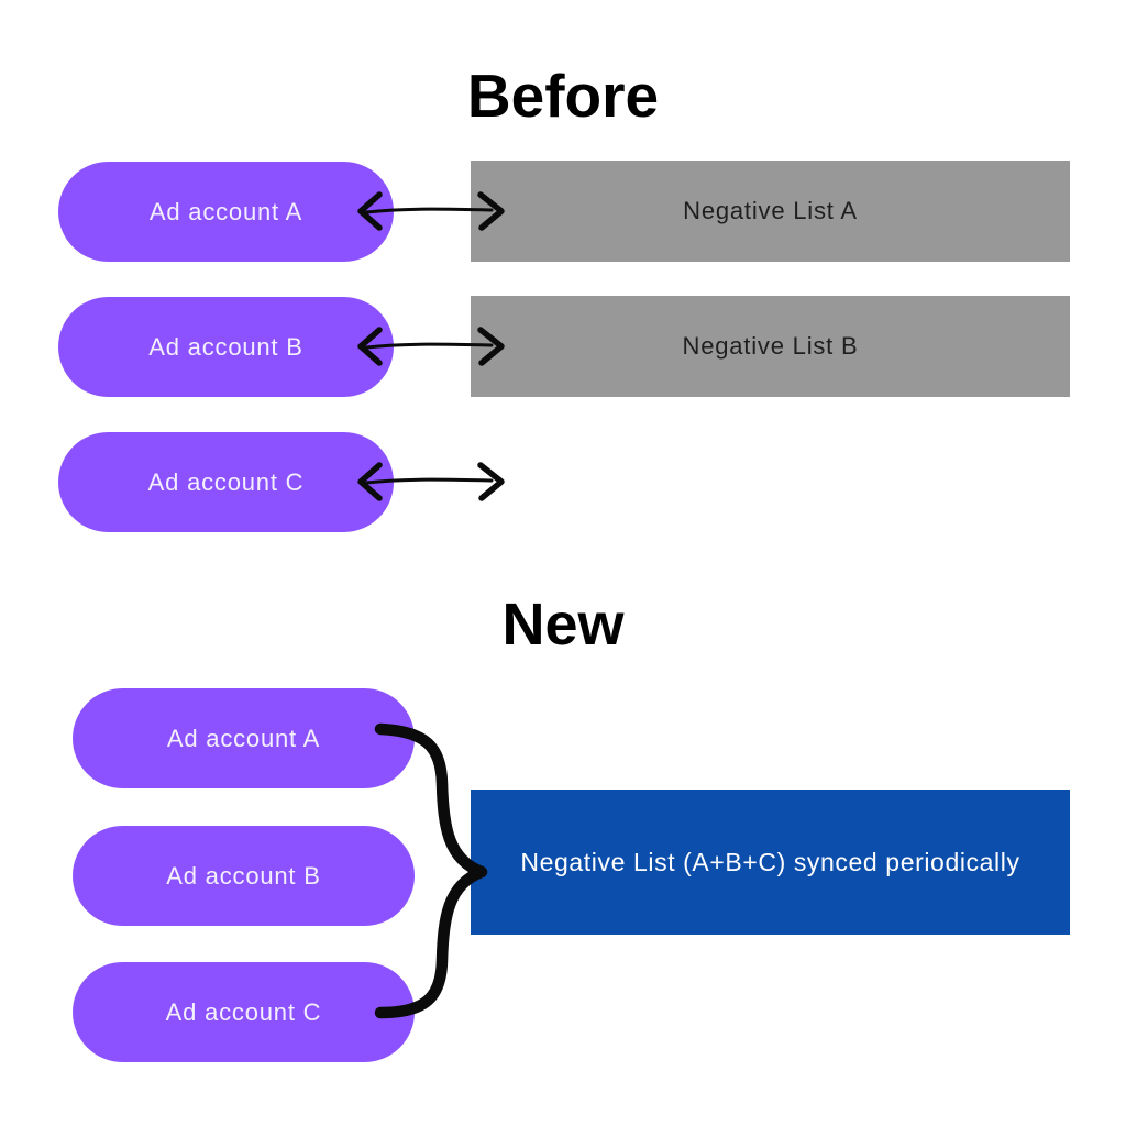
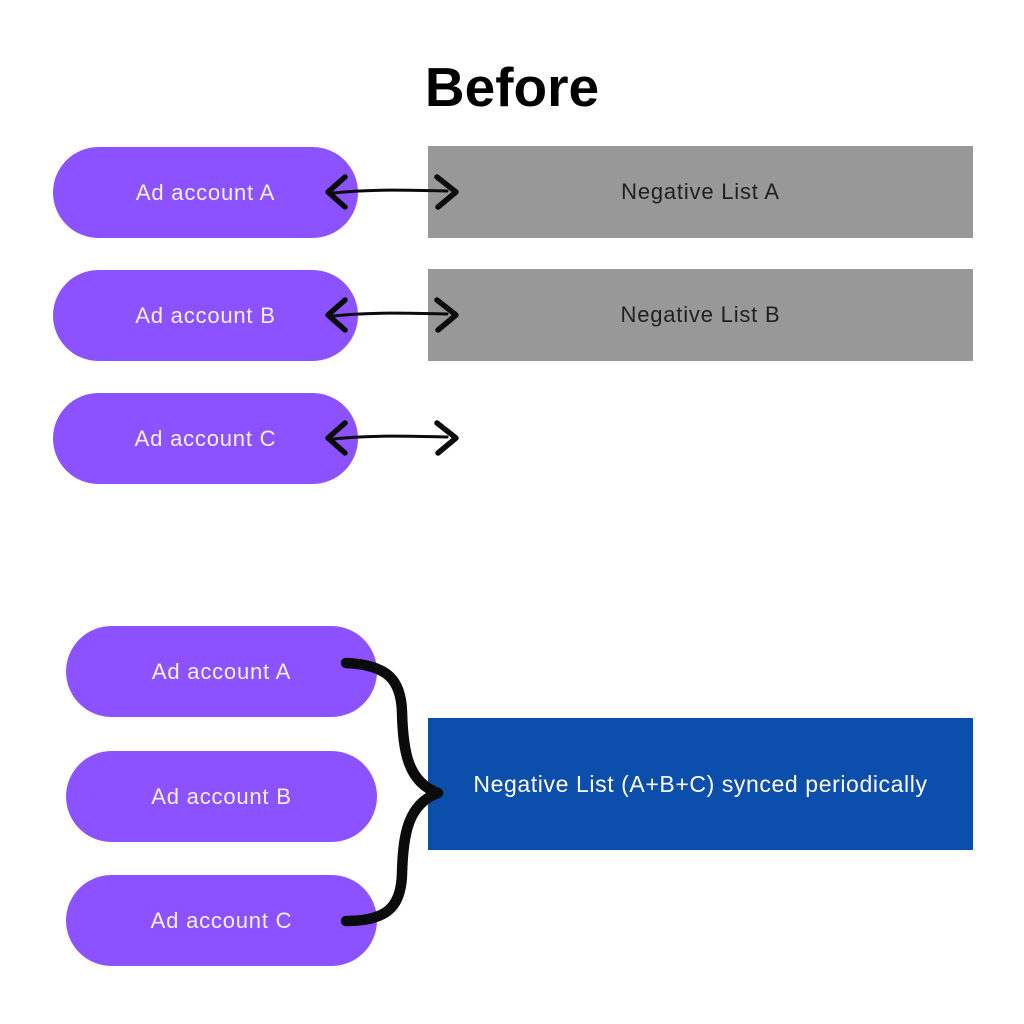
  Before
  Ad account A
  Negative List A
  Ad account B
  Negative List B
  Ad account C
- New
  Ad account A
  Ad account B
  Ad account C
  Negative List (A+B+C) synced periodically
